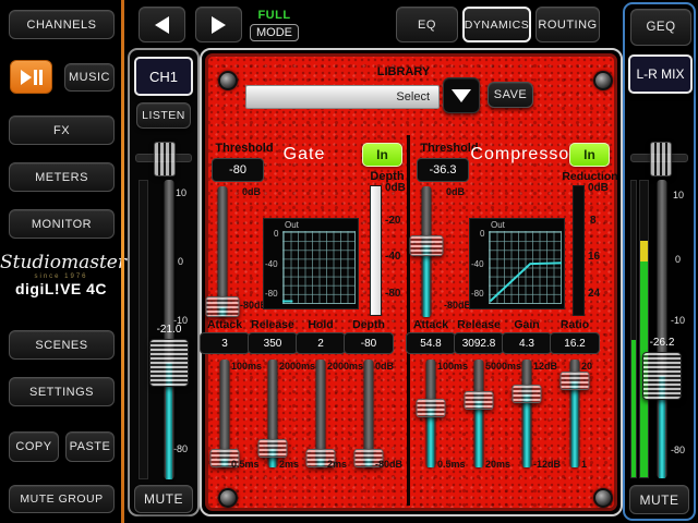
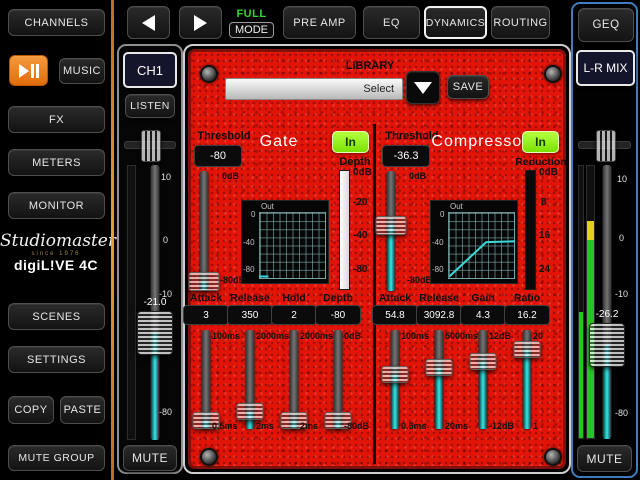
  CHANNELS
  MUSIC
  FX
  METERS
  MONITOR
  Studiomaste
  digiL!VE 4C
  SCENES
  SETTINGS
  COPY
  PASTE
  MUTE GROUP
  FULL
  MODE
+ PRE AMP
  EQ
  DYNAMICS
  ROUTING
  CH1
  LISTEN
  10
  0
  -10
  -80
  -21.0
  MUTE
  LIBRARY
  Select
  SAVE
  Threshold
  -80
  0dB
  -80d
  Gate
  In
  Depth
  0dB
  -20
  -40
  -80
  Out
  0
  -40
  -80
  Attack
  3
  100ms
  0.5ms
  Release
  350
  2000ms
  2ms
  Hold
  2
  2000ms
  2ms
  Depth
  -80
  0dB
  -80dB
  Threshold
  -36.3
  0dB
  -80dB
  Compresso
  In
  Reduction
  0dB
  8
  16
  24
  Out
  0
  -40
  -80
  Attack
  54.8
  100ms
  0.5ms
  Release
  3092.8
  5000ms
  20ms
  Gain
  4.3
  12dB
  -12dB
  Ratio
  16.2
  20
  1
  GEQ
  L-R MIX
  10
  0
  -10
  -80
  -26.2
  MUTE
